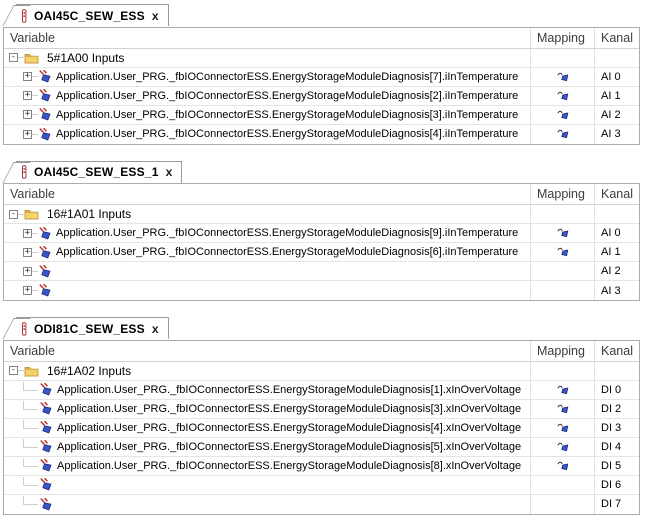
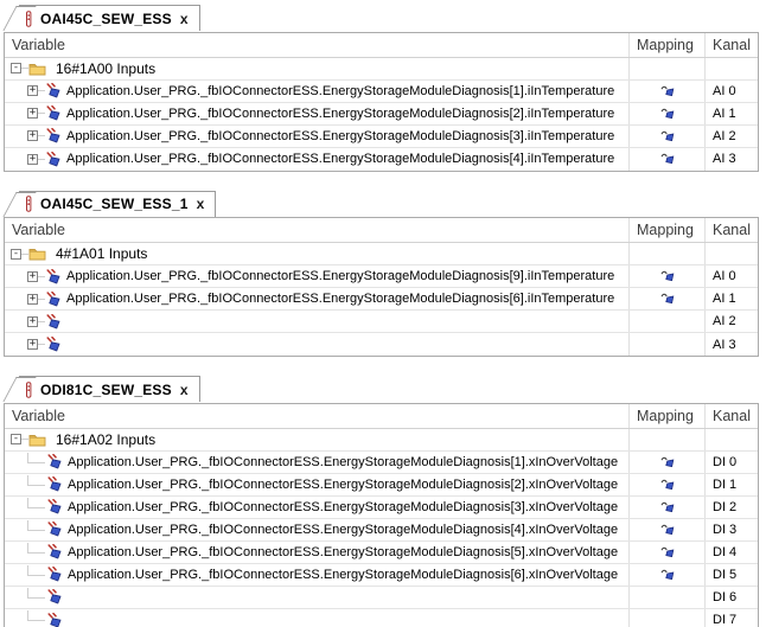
  OAI45C_SEW_ESS
  x
  Variable
  Mapping
  Kanal
  -
- 5#1A00 Inputs
+ 16#1A00 Inputs
  +
- Application.User_PRG._fbIOConnectorESS.EnergyStorageModuleDiagnosis[7].iInTemperature
+ Application.User_PRG._fbIOConnectorESS.EnergyStorageModuleDiagnosis[1].iInTemperature
  AI 0
  +
  Application.User_PRG._fbIOConnectorESS.EnergyStorageModuleDiagnosis[2].iInTemperature
  AI 1
  +
  Application.User_PRG._fbIOConnectorESS.EnergyStorageModuleDiagnosis[3].iInTemperature
  AI 2
  +
  Application.User_PRG._fbIOConnectorESS.EnergyStorageModuleDiagnosis[4].iInTemperature
  AI 3
  OAI45C_SEW_ESS_1
  x
  Variable
  Mapping
  Kanal
  -
- 16#1A01 Inputs
+ 4#1A01 Inputs
  +
  Application.User_PRG._fbIOConnectorESS.EnergyStorageModuleDiagnosis[9].iInTemperature
  AI 0
  +
  Application.User_PRG._fbIOConnectorESS.EnergyStorageModuleDiagnosis[6].iInTemperature
  AI 1
  +
  AI 2
  +
  AI 3
  ODI81C_SEW_ESS
  x
  Variable
  Mapping
  Kanal
  -
  16#1A02 Inputs
  Application.User_PRG._fbIOConnectorESS.EnergyStorageModuleDiagnosis[1].xInOverVoltage
  DI 0
+ Application.User_PRG._fbIOConnectorESS.EnergyStorageModuleDiagnosis[2].xInOverVoltage
+ DI 1
  Application.User_PRG._fbIOConnectorESS.EnergyStorageModuleDiagnosis[3].xInOverVoltage
  DI 2
  Application.User_PRG._fbIOConnectorESS.EnergyStorageModuleDiagnosis[4].xInOverVoltage
  DI 3
  Application.User_PRG._fbIOConnectorESS.EnergyStorageModuleDiagnosis[5].xInOverVoltage
  DI 4
- Application.User_PRG._fbIOConnectorESS.EnergyStorageModuleDiagnosis[8].xInOverVoltage
+ Application.User_PRG._fbIOConnectorESS.EnergyStorageModuleDiagnosis[6].xInOverVoltage
  DI 5
  DI 6
  DI 7
